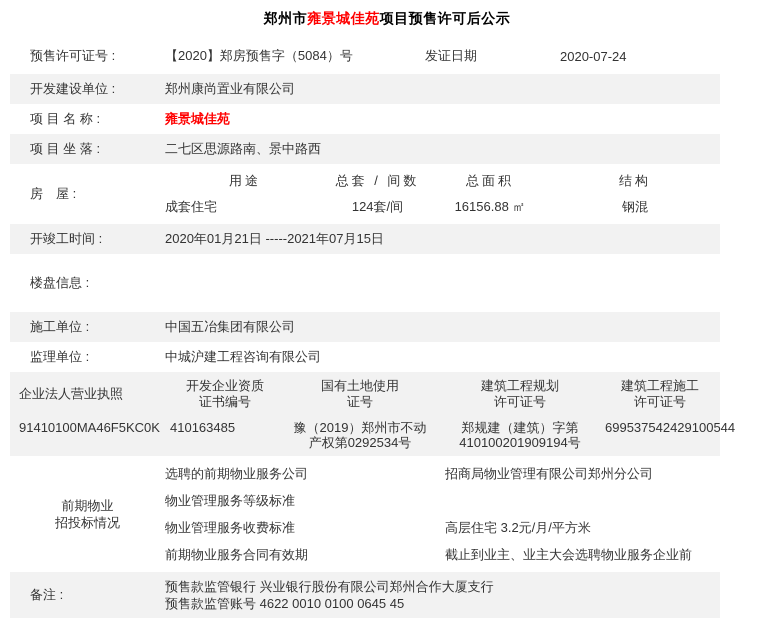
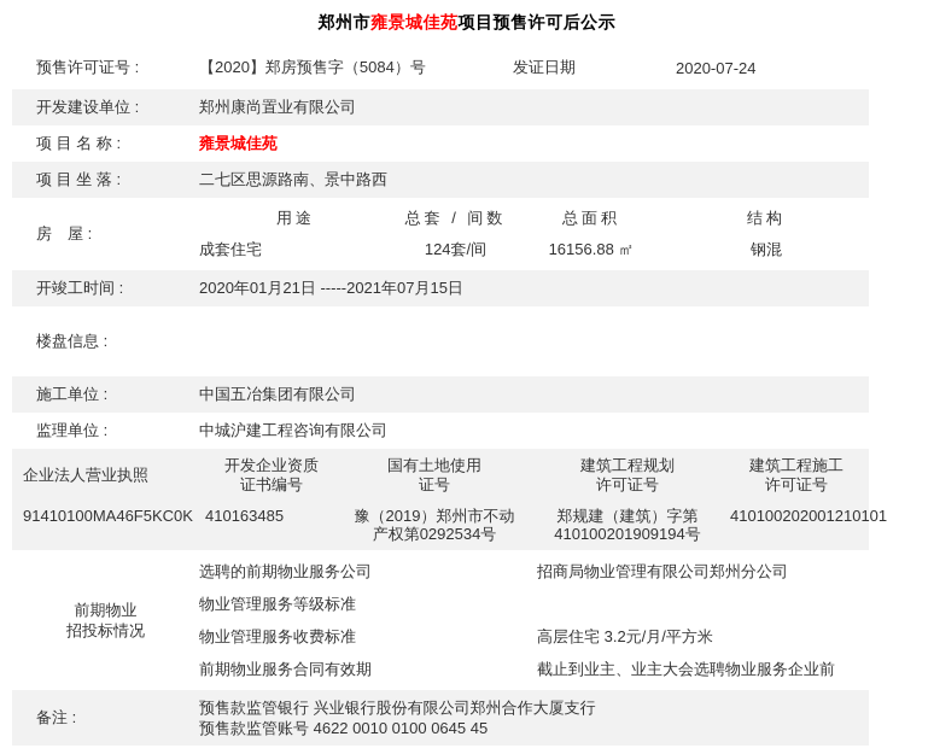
  郑州市雍景城佳苑项目预售许可后公示
  预售许可证号 :
  【2020】郑房预售字（5084）号
  发证日期
  2020-07-24
  开发建设单位 :
  郑州康尚置业有限公司
  项 目 名 称 :
  雍景城佳苑
  项 目 坐 落 :
  二七区思源路南、景中路西
  房 屋 :
  用途
  总套 / 间数
  总面积
  结构
  成套住宅
  124套/间
  16156.88 ㎡
  钢混
  开竣工时间 :
  2020年01月21日 -----2021年07月15日
  楼盘信息 :
  施工单位 :
  中国五冶集团有限公司
  监理单位 :
  中城沪建工程咨询有限公司
  企业法人营业执照
  开发企业资质
  证书编号
  国有土地使用
  证号
  建筑工程规划
  许可证号
  建筑工程施工
  许可证号
  91410100MA46F5KC0K
  410163485
  豫（2019）郑州市不动产权第0292534号
  郑规建（建筑）字第410100201909194号
- 699537542429100544
+ 410100202001210101
  前期物业
  招投标情况
  选聘的前期物业服务公司
  招商局物业管理有限公司郑州分公司
  物业管理服务等级标准
  物业管理服务收费标准
  高层住宅 3.2元/月/平方米
  前期物业服务合同有效期
  截止到业主、业主大会选聘物业服务企业前
  备注 :
  预售款监管银行 兴业银行股份有限公司郑州合作大厦支行
  预售款监管账号 4622 0010 0100 0645 45
